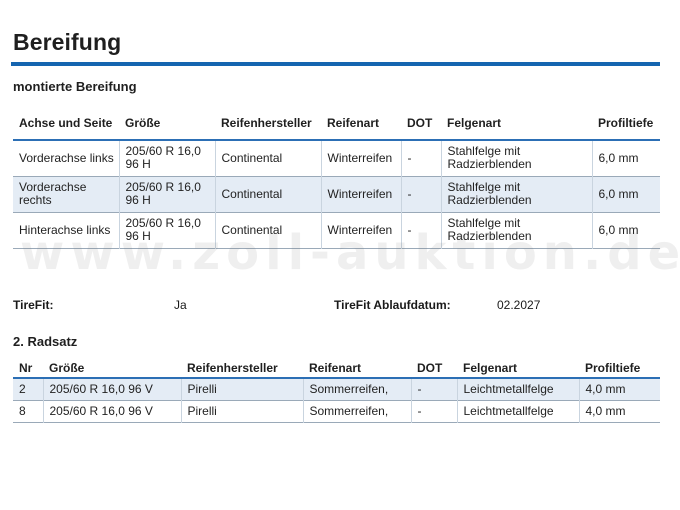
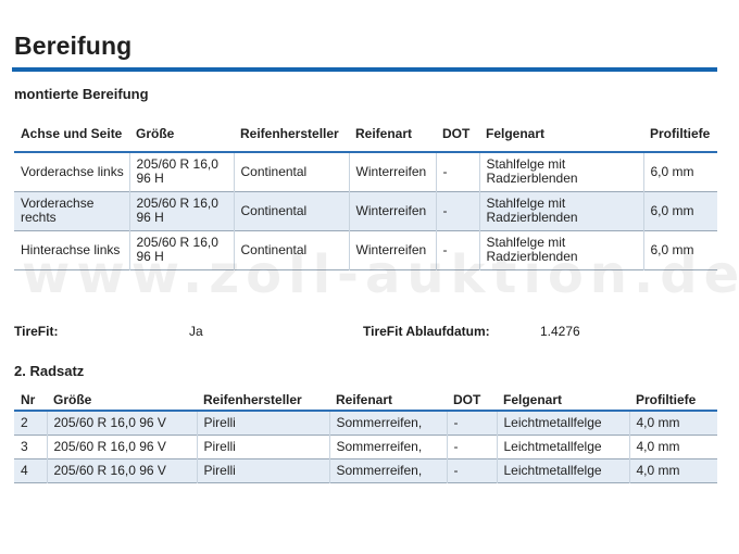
  Bereifung
  montierte Bereifung
  Achse und Seite	Größe	Reifenhersteller	Reifenart	DOT	Felgenart	Profiltiefe
  Vorderachse links	205/60 R 16,0 96 H	Continental	Winterreifen	-	Stahlfelge mit Radzierblenden	6,0 mm
  Vorderachse rechts	205/60 R 16,0 96 H	Continental	Winterreifen	-	Stahlfelge mit Radzierblenden	6,0 mm
  Hinterachse links	205/60 R 16,0 96 H	Continental	Winterreifen	-	Stahlfelge mit Radzierblenden	6,0 mm
  TireFit:
  Ja
  TireFit Ablaufdatum:
- 02.2027
+ 1.4276
  2. Radsatz
  Nr	Größe	Reifenhersteller	Reifenart	DOT	Felgenart	Profiltiefe
  2	205/60 R 16,0 96 V	Pirelli	Sommerreifen,	-	Leichtmetallfelge	4,0 mm
- 8	205/60 R 16,0 96 V	Pirelli	Sommerreifen,	-	Leichtmetallfelge	4,0 mm
+ 3	205/60 R 16,0 96 V	Pirelli	Sommerreifen,	-	Leichtmetallfelge	4,0 mm
+ 4	205/60 R 16,0 96 V	Pirelli	Sommerreifen,	-	Leichtmetallfelge	4,0 mm
  www.zoll-auktion.de
